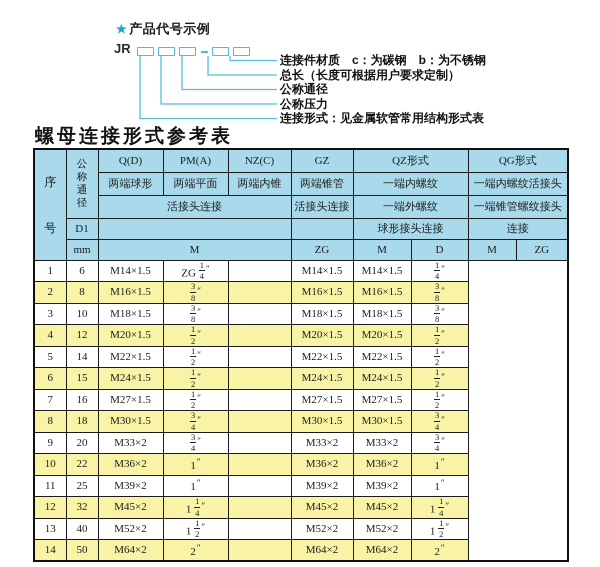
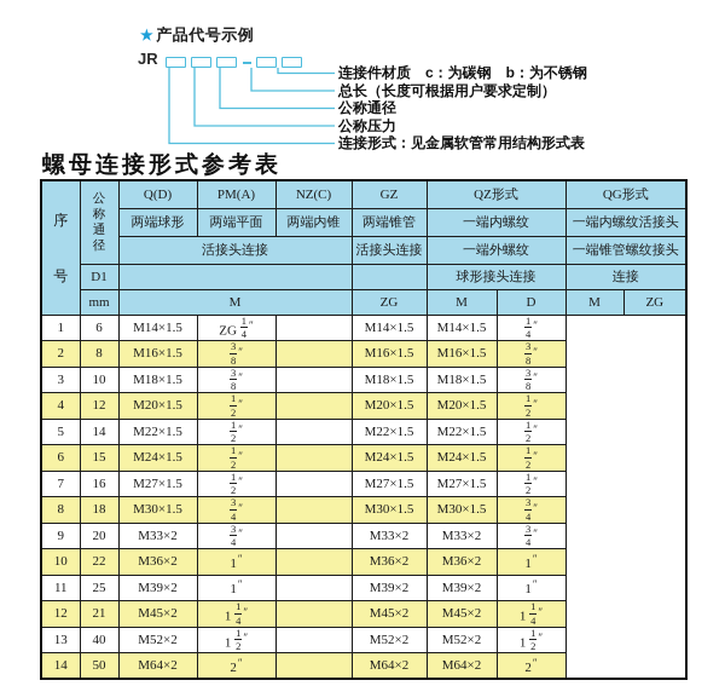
  ★ 产品代号示例
  JR
  连接件材质 c：为碳钢 b：为不锈钢
  总长（长度可根据用户要求定制）
  公称通径
  公称压力
  连接形式：见金属软管常用结构形式表
  螺母连接形式参考表
  序号	公称通径	Q(D)	PM(A)	NZ(C)	GZ	QZ形式	QG形式
  两端球形	两端平面	两端内锥	两端锥管	一端内螺纹	一端内螺纹活接头
  活接头连接	活接头连接	一端外螺纹	一端锥管螺纹接头
  D1			球形接头连接	连接
  mm	M	ZG	M	D	M	ZG
  1	6	M14×1.5	ZG 14″		M14×1.5	M14×1.5	14″
  2	8	M16×1.5	38″		M16×1.5	M16×1.5	38″
  3	10	M18×1.5	38″		M18×1.5	M18×1.5	38″
  4	12	M20×1.5	12″		M20×1.5	M20×1.5	12″
  5	14	M22×1.5	12″		M22×1.5	M22×1.5	12″
  6	15	M24×1.5	12″		M24×1.5	M24×1.5	12″
  7	16	M27×1.5	12″		M27×1.5	M27×1.5	12″
  8	18	M30×1.5	34″		M30×1.5	M30×1.5	34″
  9	20	M33×2	34″		M33×2	M33×2	34″
  10	22	M36×2	1″		M36×2	M36×2	1″
  11	25	M39×2	1″		M39×2	M39×2	1″
- 12	32	M45×2	1 14″		M45×2	M45×2	1 14″
+ 12	21	M45×2	1 14″		M45×2	M45×2	1 14″
  13	40	M52×2	1 12″		M52×2	M52×2	1 12″
  14	50	M64×2	2″		M64×2	M64×2	2″
